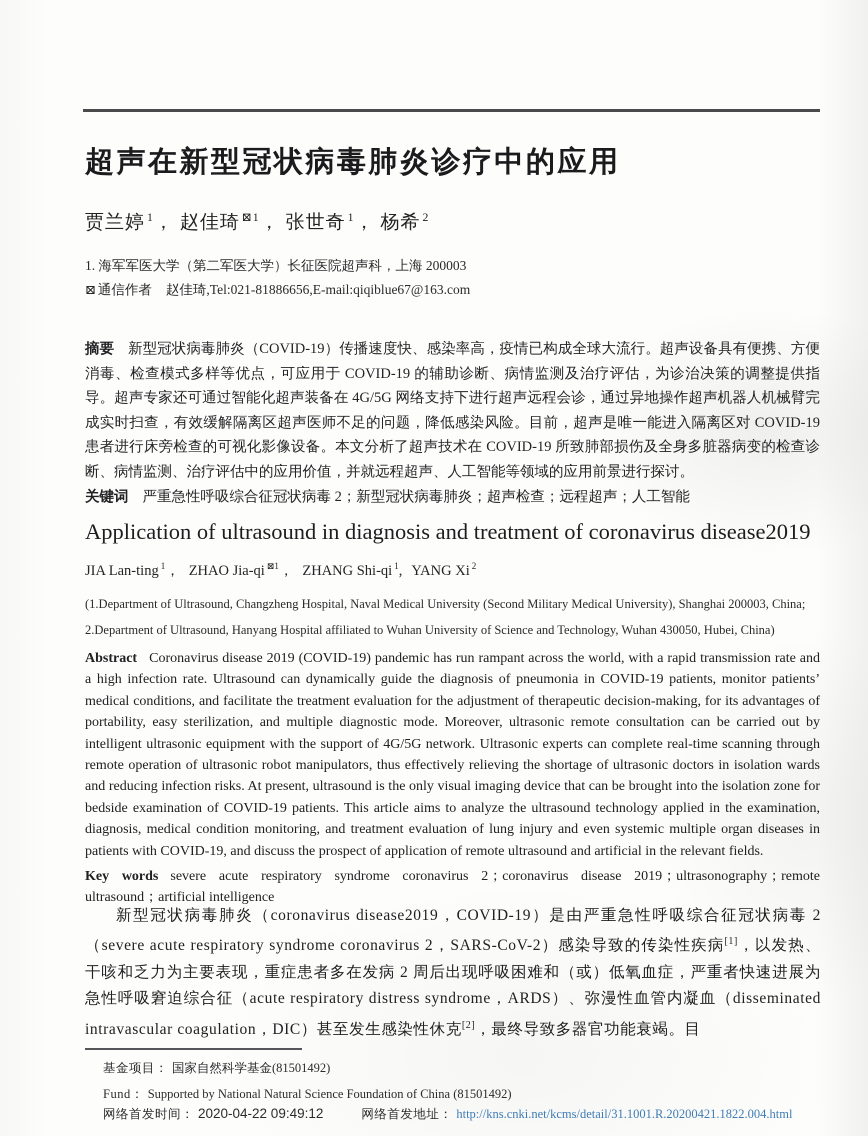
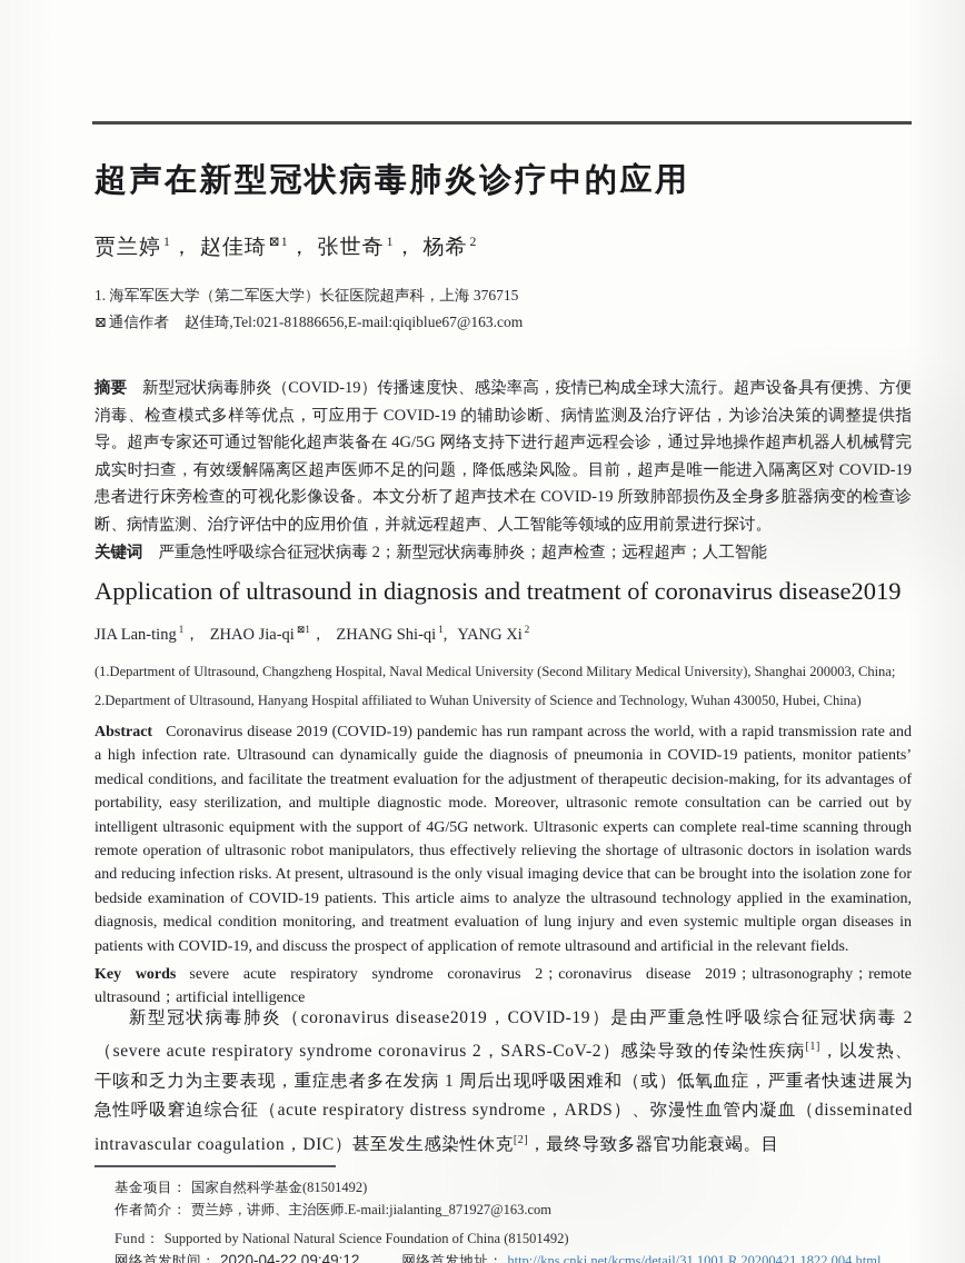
  超声在新型冠状病毒肺炎诊疗中的应用
  贾兰婷 1， 赵佳琦 ⊠1， 张世奇 1， 杨希 2
- 1. 海军军医大学（第二军医大学）长征医院超声科，上海 200003
+ 1. 海军军医大学（第二军医大学）长征医院超声科，上海 376715
  ⊠ 通信作者 赵佳琦,Tel:021-81886656,E-mail:qiqiblue67@163.com
  摘要 新型冠状病毒肺炎（COVID-19）传播速度快、感染率高，疫情已构成全球大流行。超声设备具有便携、方便消毒、检查模式多样等优点，可应用于 COVID-19 的辅助诊断、病情监测及治疗评估，为诊治决策的调整提供指导。超声专家还可通过智能化超声装备在 4G/5G 网络支持下进行超声远程会诊，通过异地操作超声机器人机械臂完成实时扫查，有效缓解隔离区超声医师不足的问题，降低感染风险。目前，超声是唯一能进入隔离区对 COVID-19 患者进行床旁检查的可视化影像设备。本文分析了超声技术在 COVID-19 所致肺部损伤及全身多脏器病变的检查诊断、病情监测、治疗评估中的应用价值，并就远程超声、人工智能等领域的应用前景进行探讨。
  关键词 严重急性呼吸综合征冠状病毒 2；新型冠状病毒肺炎；超声检查；远程超声；人工智能
  Application of ultrasound in diagnosis and treatment of coronavirus disease2019
  JIA Lan-ting 1， ZHAO Jia-qi ⊠1， ZHANG Shi-qi 1, YANG Xi 2
  (1.Department of Ultrasound, Changzheng Hospital, Naval Medical University (Second Military Medical University), Shanghai 200003, China;
  2.Department of Ultrasound, Hanyang Hospital affiliated to Wuhan University of Science and Technology, Wuhan 430050, Hubei, China)
  Abstract Coronavirus disease 2019 (COVID-19) pandemic has run rampant across the world, with a rapid transmission rate and a high infection rate. Ultrasound can dynamically guide the diagnosis of pneumonia in COVID-19 patients, monitor patients’ medical conditions, and facilitate the treatment evaluation for the adjustment of therapeutic decision-making, for its advantages of portability, easy sterilization, and multiple diagnostic mode. Moreover, ultrasonic remote consultation can be carried out by intelligent ultrasonic equipment with the support of 4G/5G network. Ultrasonic experts can complete real-time scanning through remote operation of ultrasonic robot manipulators, thus effectively relieving the shortage of ultrasonic doctors in isolation wards and reducing infection risks. At present, ultrasound is the only visual imaging device that can be brought into the isolation zone for bedside examination of COVID-19 patients. This article aims to analyze the ultrasound technology applied in the examination, diagnosis, medical condition monitoring, and treatment evaluation of lung injury and even systemic multiple organ diseases in patients with COVID-19, and discuss the prospect of application of remote ultrasound and artificial in the relevant fields.
  Key words severe acute respiratory syndrome coronavirus 2；coronavirus disease 2019；ultrasonography；remote ultrasound；artificial intelligence
- 新型冠状病毒肺炎（coronavirus disease2019，COVID-19）是由严重急性呼吸综合征冠状病毒 2（severe acute respiratory syndrome coronavirus 2，SARS-CoV-2）感染导致的传染性疾病[1]，以发热、干咳和乏力为主要表现，重症患者多在发病 2 周后出现呼吸困难和（或）低氧血症，严重者快速进展为急性呼吸窘迫综合征（acute respiratory distress syndrome，ARDS）、弥漫性血管内凝血（disseminated intravascular coagulation，DIC）甚至发生感染性休克[2]，最终导致多器官功能衰竭。目
+ 新型冠状病毒肺炎（coronavirus disease2019，COVID-19）是由严重急性呼吸综合征冠状病毒 2（severe acute respiratory syndrome coronavirus 2，SARS-CoV-2）感染导致的传染性疾病[1]，以发热、干咳和乏力为主要表现，重症患者多在发病 1 周后出现呼吸困难和（或）低氧血症，严重者快速进展为急性呼吸窘迫综合征（acute respiratory distress syndrome，ARDS）、弥漫性血管内凝血（disseminated intravascular coagulation，DIC）甚至发生感染性休克[2]，最终导致多器官功能衰竭。目
  基金项目： 国家自然科学基金(81501492)
+ 作者简介： 贾兰婷，讲师、主治医师.E-mail:jialanting_871927@163.com
  Fund： Supported by National Natural Science Foundation of China (81501492)
  网络首发时间： 2020-04-22 09:49:12 网络首发地址： http://kns.cnki.net/kcms/detail/31.1001.R.20200421.1822.004.html
